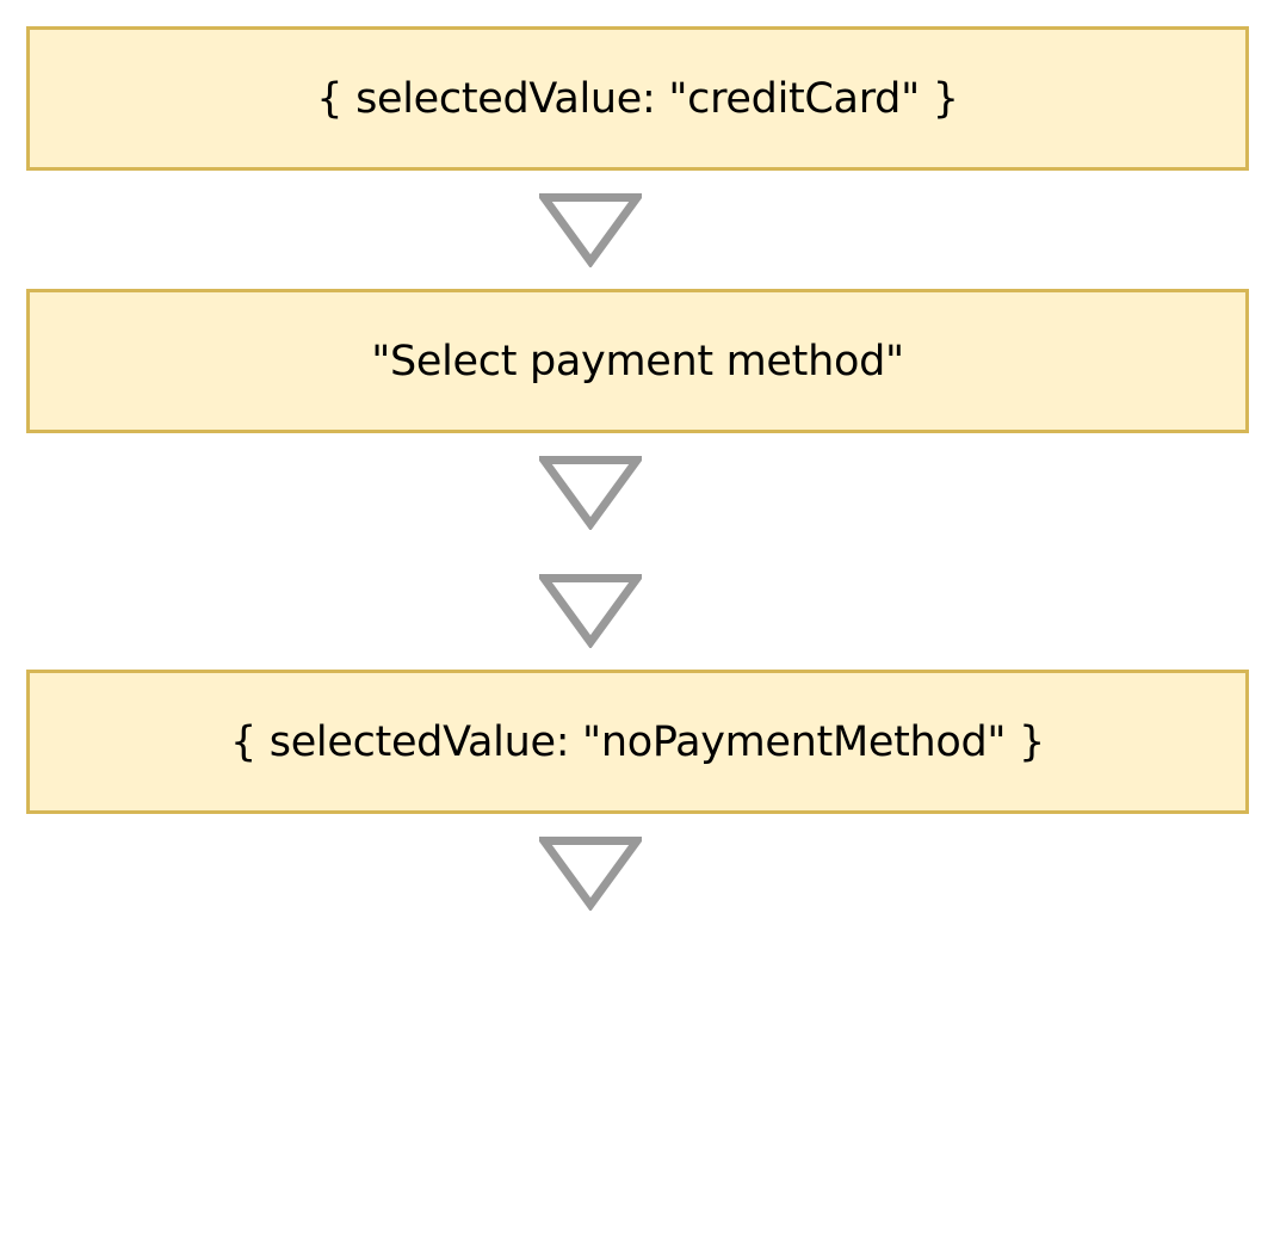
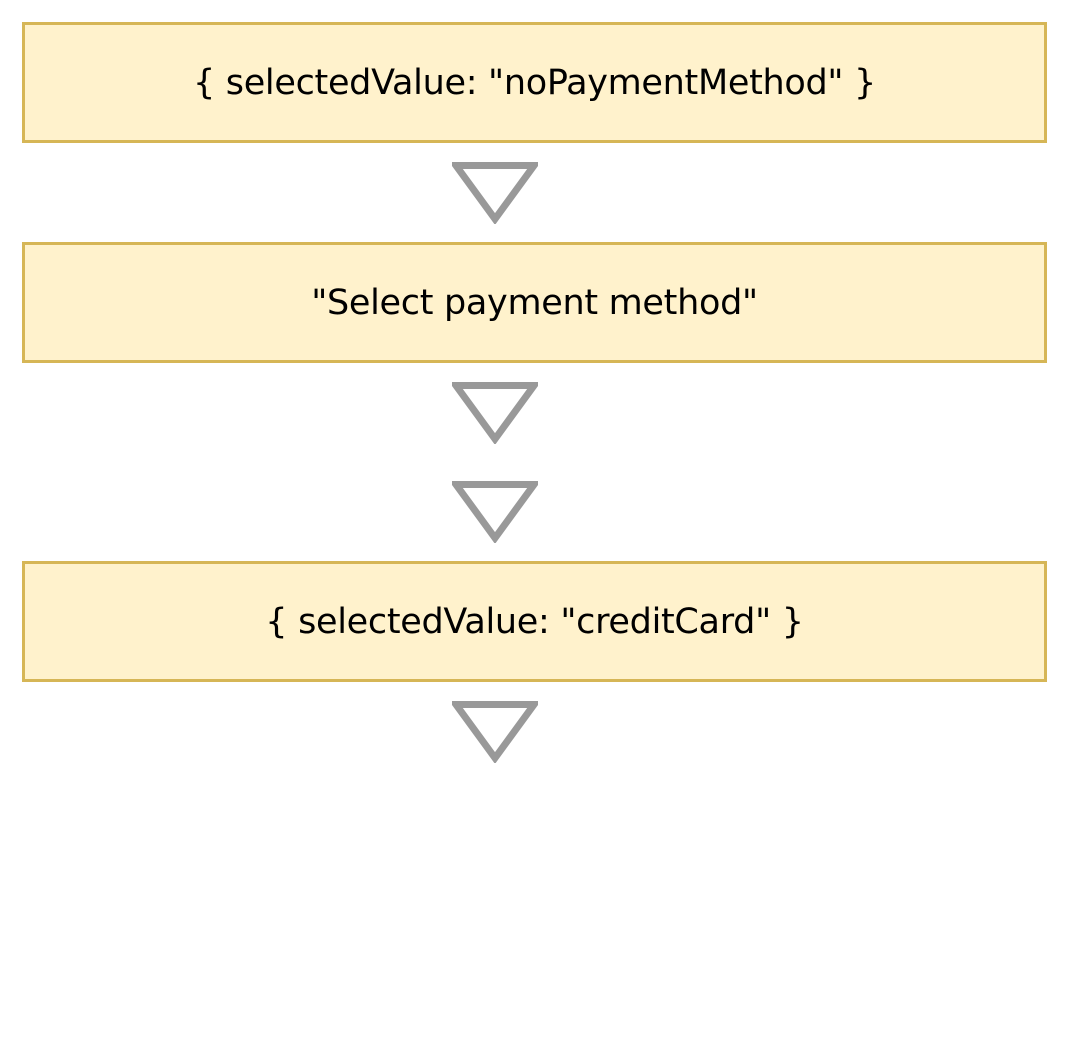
- { selectedValue: "creditCard" }
+ { selectedValue: "noPaymentMethod" }
  "Select payment method"
- { selectedValue: "noPaymentMethod" }
+ { selectedValue: "creditCard" }
